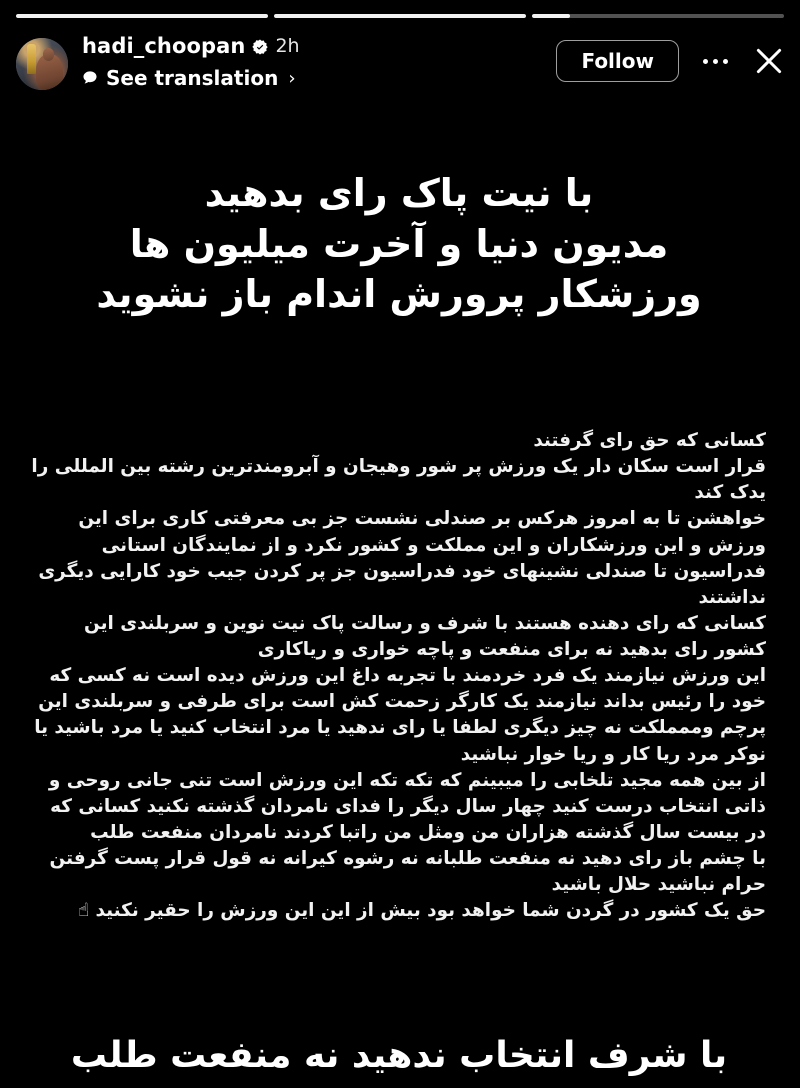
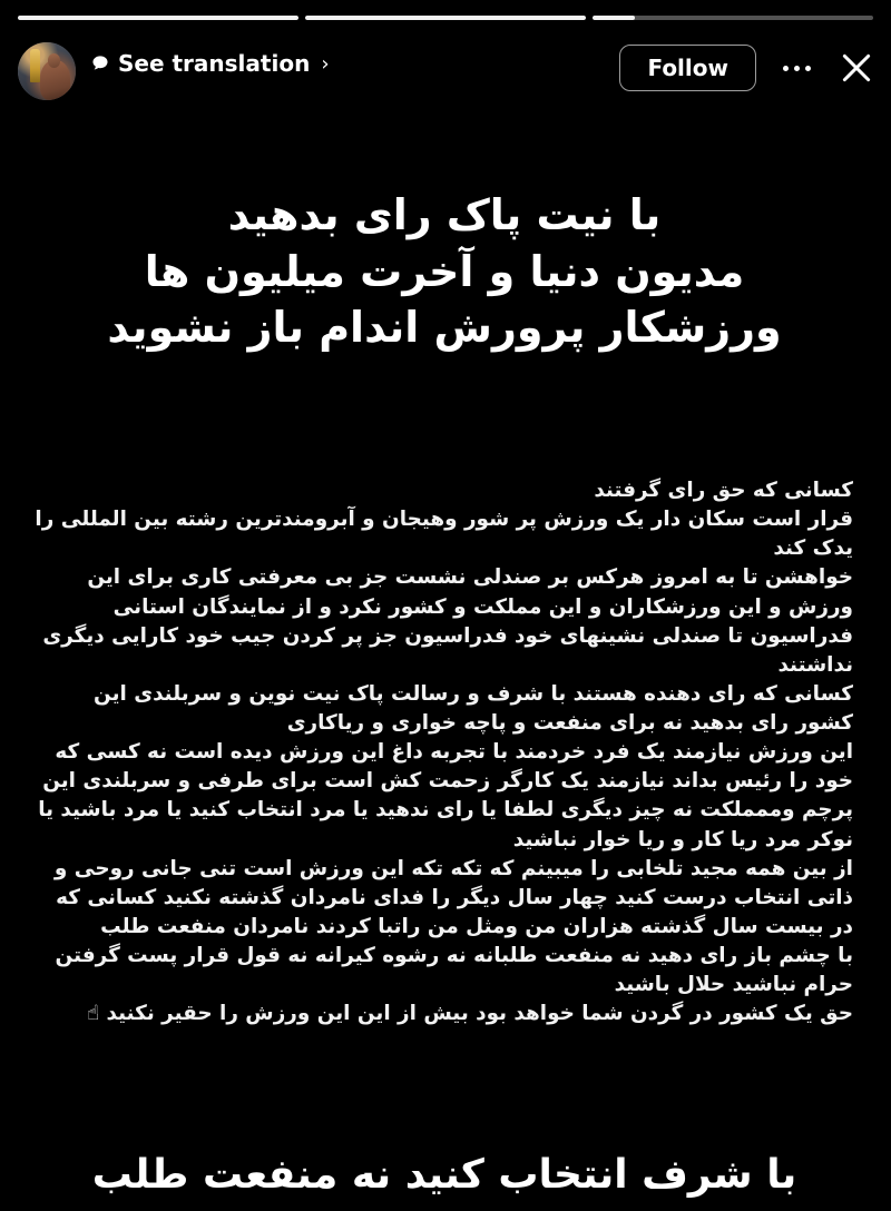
- hadi_choopan
- 2h
  See translation
  ›
  Follow
  با نیت پاک رای بدهید
  مدیون دنیا و آخرت میلیون ها
  ورزشکار پرورش اندام باز نشوید
  کسانی که حق رای گرفتند
  قرار است سکان دار یک ورزش پر شور وهیجان و آبرومندترین رشته بین المللی را یدک کند
  خواهشن تا به امروز هرکس بر صندلی نشست جز بی معرفتی کاری برای این ورزش و این ورزشکاران و این مملکت و کشور نکرد و از نمایندگان استانی فدراسیون تا صندلی نشینهای خود فدراسیون جز پر کردن جیب خود کارایی دیگری نداشتند
  کسانی که رای دهنده هستند با شرف و رسالت پاک نیت نوین و سربلندی این کشور رای بدهید نه برای منفعت و پاچه خواری و ریاکاری
  این ورزش نیازمند یک فرد خردمند با تجربه داغ این ورزش دیده است نه کسی که خود را رئیس بداند نیازمند یک کارگر زحمت کش است برای طرفی و سربلندی این پرچم وممملکت نه چیز دیگری لطفا یا رای ندهید یا مرد انتخاب کنید یا مرد باشید یا نوکر مرد ریا کار و ریا خوار نباشید
  از بین همه مجید تلخابی را میبینم که تکه تکه این ورزش است تنی جانی روحی و ذاتی انتخاب درست کنید چهار سال دیگر را فدای نامردان گذشته نکنید کسانی که در بیست سال گذشته هزاران من ومثل من راتبا کردند نامردان منفعت طلب
  با چشم باز رای دهید نه منفعت طلبانه نه رشوه کیرانه نه قول قرار پست گرفتن حرام نباشید حلال باشید
  حق یک کشور در گردن شما خواهد بود بیش از این این ورزش را حقیر نکنید ☝
- با شرف انتخاب ندهید نه منفعت طلب
+ با شرف انتخاب کنید نه منفعت طلب
